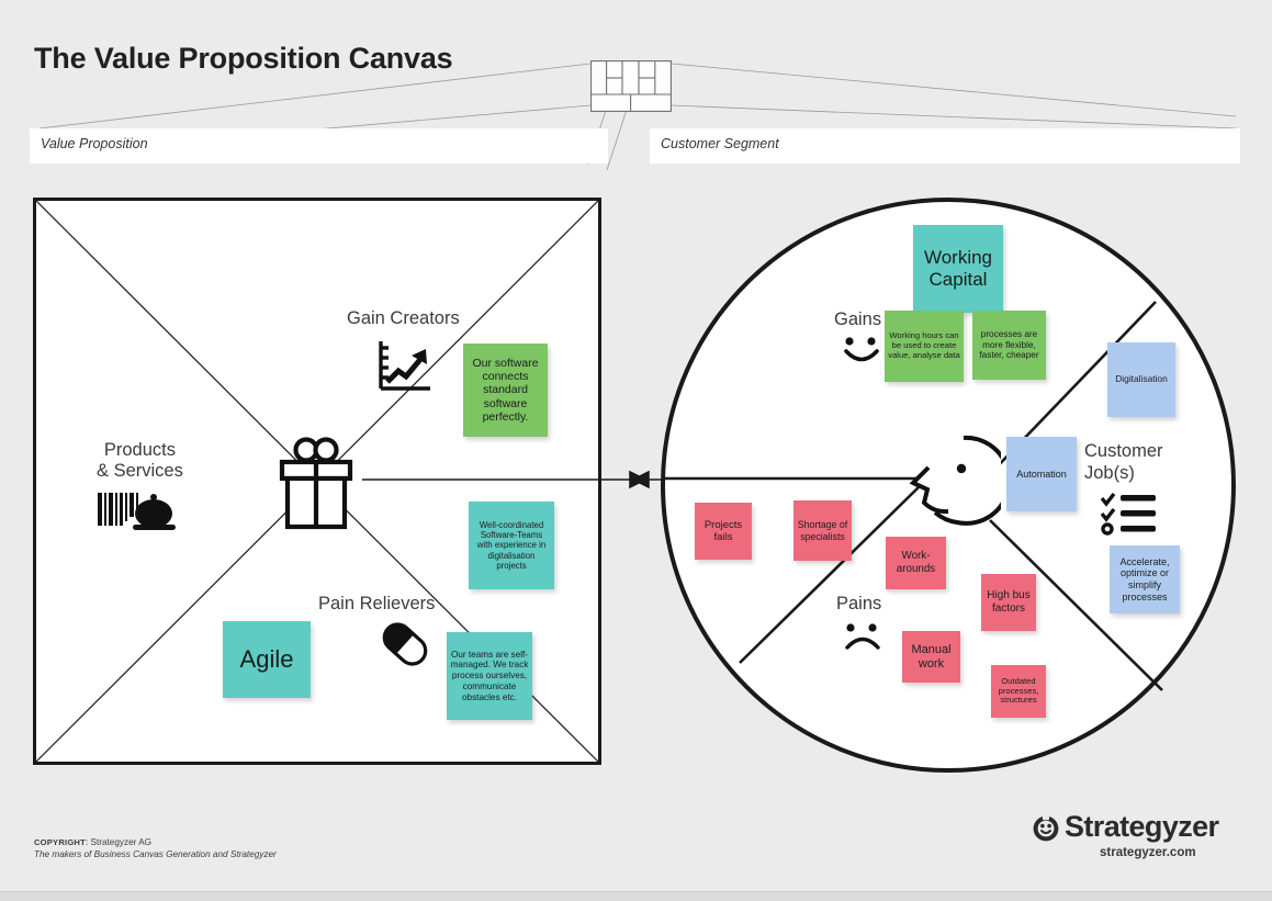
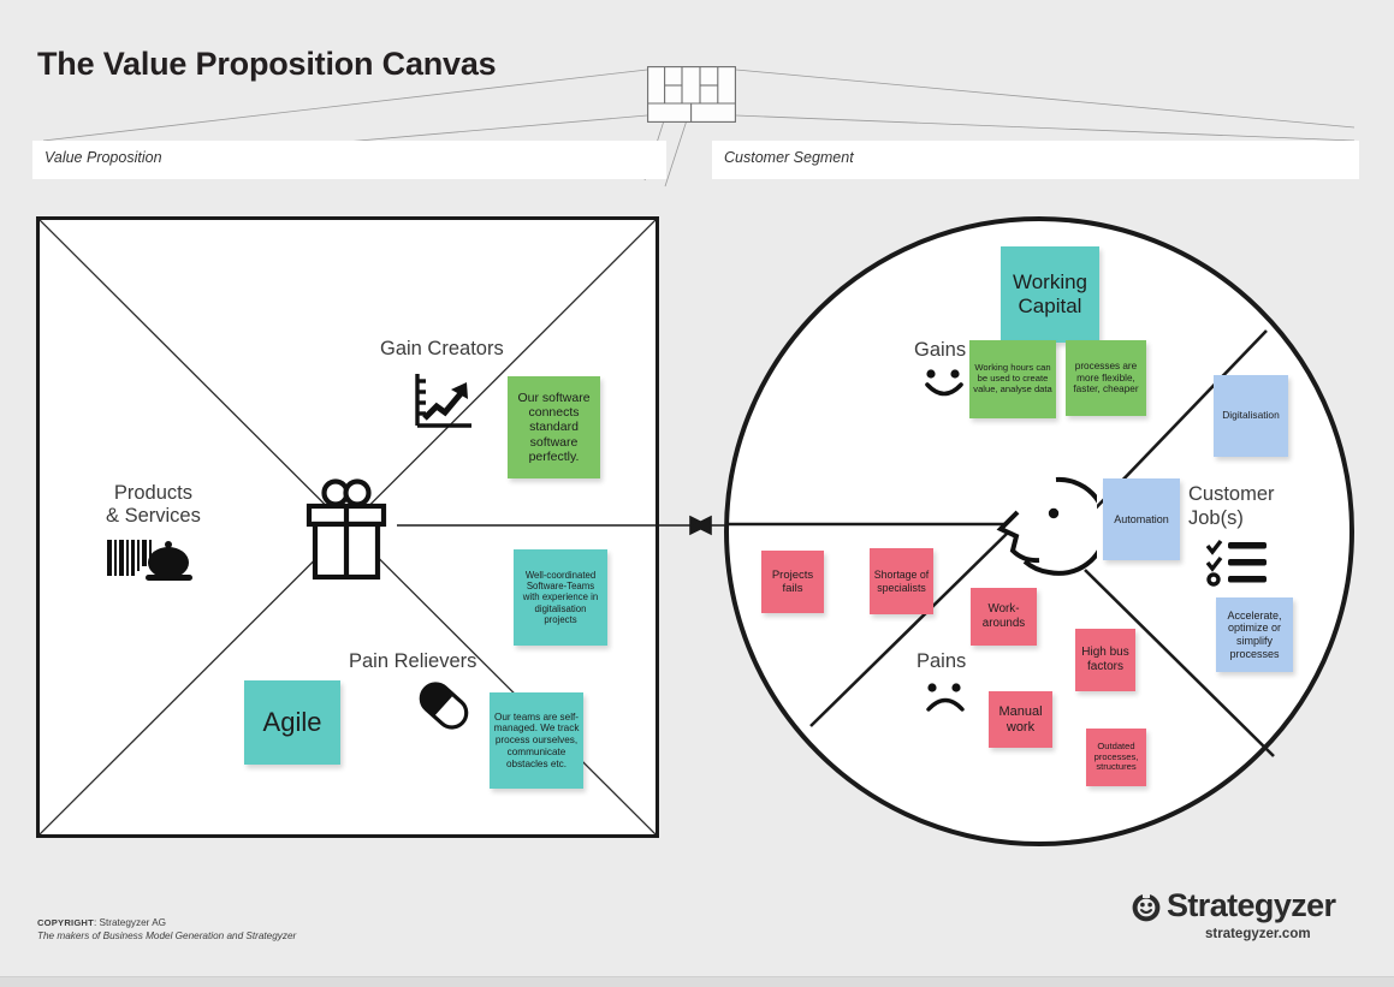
  The Value Proposition Canvas
  Value Proposition
  Customer Segment
  Gain Creators
  Our software connects standard software perfectly.
  Products
  & Services
  Well-coordinated Software-Teams with experience in digitalisation projects
  Pain Relievers
  Agile
  Our teams are self-managed. We track process ourselves, communicate obstacles etc.
  Gains
  Working Capital
  Working hours can be used to create value, analyse data
  processes are more flexible, faster, cheaper
  Customer
  Job(s)
  Digitalisation
  Automation
  Accelerate, optimize or simplify processes
  Pains
  Projects fails
  Shortage of specialists
  Work-arounds
  High bus factors
  Manual work
  Outdated processes, structures
  COPYRIGHT: Strategyzer AG
- The makers of Business Canvas Generation and Strategyzer
+ The makers of Business Model Generation and Strategyzer
  Strategyzer
  strategyzer.com
